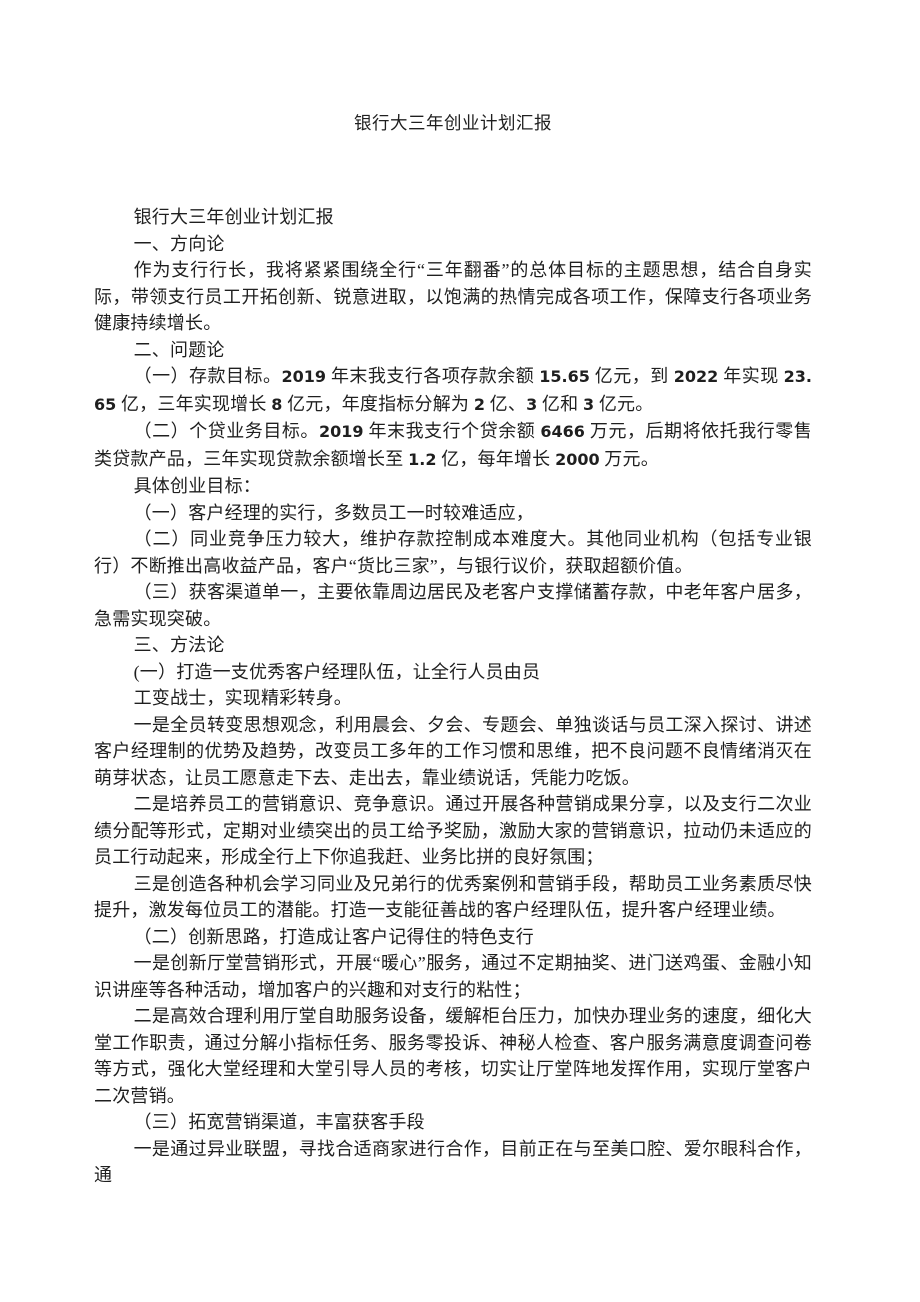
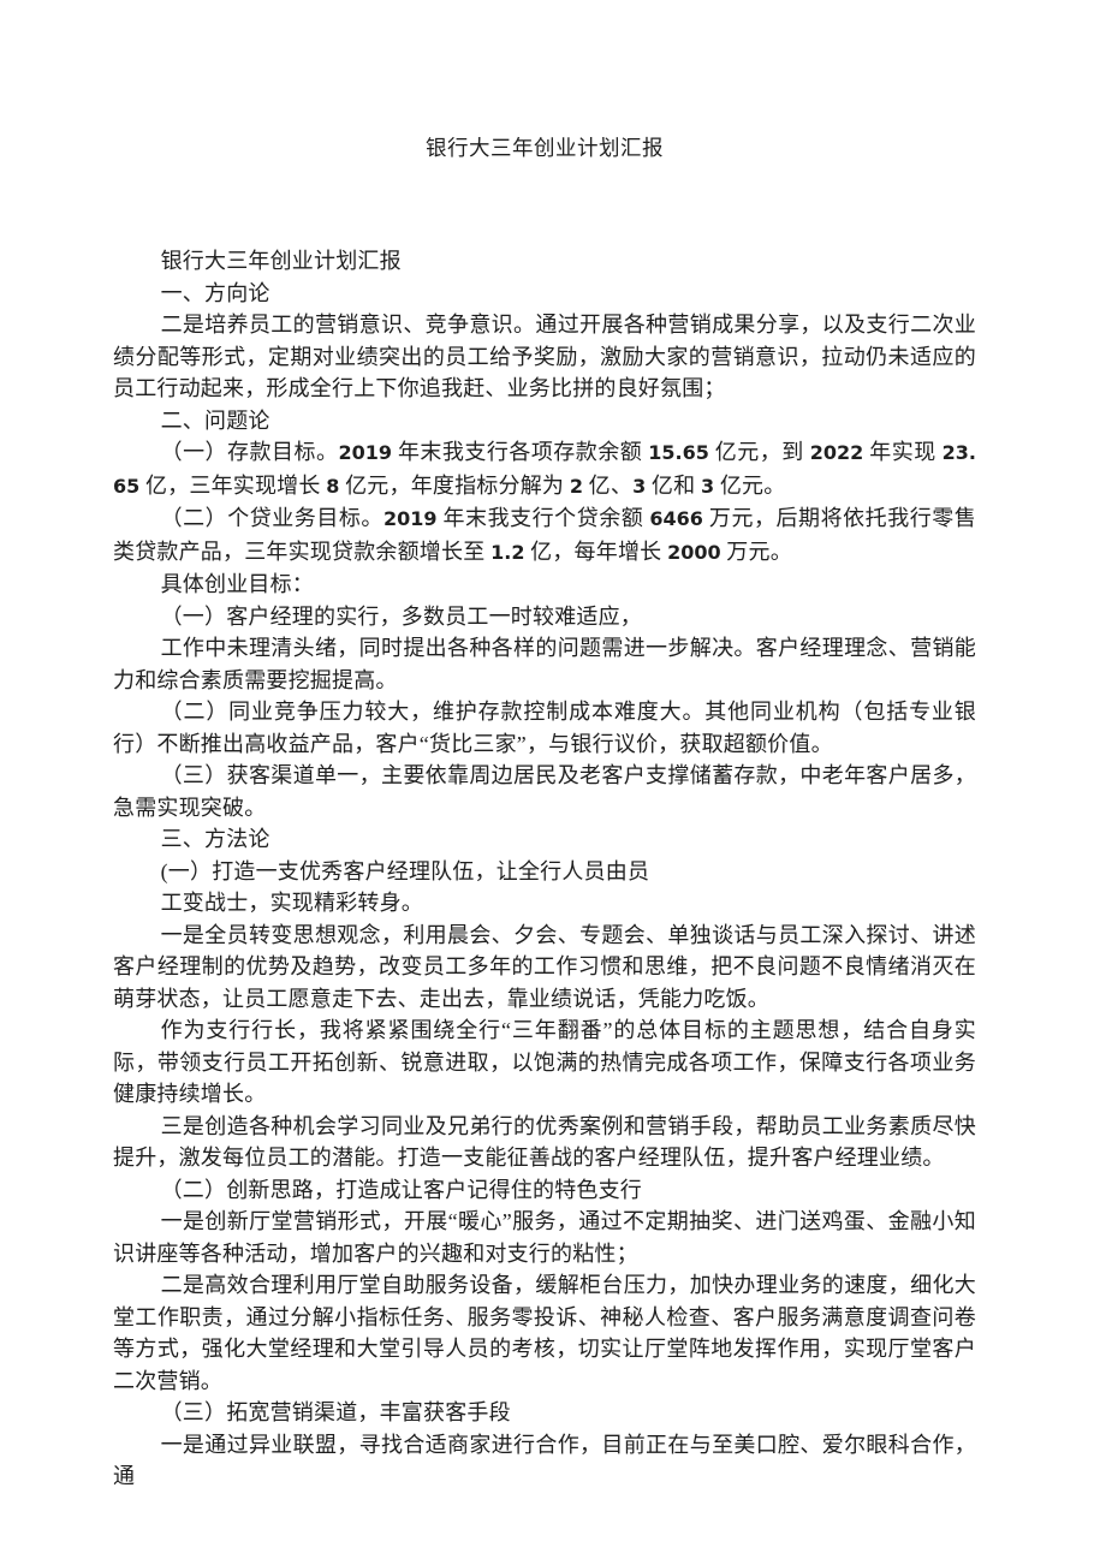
  银行大三年创业计划汇报
  银行大三年创业计划汇报
  一、方向论
- 作为支行行长，我将紧紧围绕全行“三年翻番”的总体目标的主题思想，结合自身实际，带领支行员工开拓创新、锐意进取，以饱满的热情完成各项工作，保障支行各项业务健康持续增长。
+ 二是培养员工的营销意识、竞争意识。通过开展各种营销成果分享，以及支行二次业绩分配等形式，定期对业绩突出的员工给予奖励，激励大家的营销意识，拉动仍未适应的员工行动起来，形成全行上下你追我赶、业务比拼的良好氛围；
  二、问题论
  （一）存款目标。2019 年末我支行各项存款余额 15.65 亿元，到 2022 年实现 23.65 亿，三年实现增长 8 亿元，年度指标分解为 2 亿、3 亿和 3 亿元。
  （二）个贷业务目标。2019 年末我支行个贷余额 6466 万元，后期将依托我行零售类贷款产品，三年实现贷款余额增长至 1.2 亿，每年增长 2000 万元。
  具体创业目标：
  （一）客户经理的实行，多数员工一时较难适应，
+ 工作中未理清头绪，同时提出各种各样的问题需进一步解决。客户经理理念、营销能力和综合素质需要挖掘提高。
  （二）同业竞争压力较大，维护存款控制成本难度大。其他同业机构（包括专业银行）不断推出高收益产品，客户“货比三家”，与银行议价，获取超额价值。
  （三）获客渠道单一，主要依靠周边居民及老客户支撑储蓄存款，中老年客户居多，急需实现突破。
  三、方法论
  (一）打造一支优秀客户经理队伍，让全行人员由员
  工变战士，实现精彩转身。
  一是全员转变思想观念，利用晨会、夕会、专题会、单独谈话与员工深入探讨、讲述客户经理制的优势及趋势，改变员工多年的工作习惯和思维，把不良问题不良情绪消灭在萌芽状态，让员工愿意走下去、走出去，靠业绩说话，凭能力吃饭。
- 二是培养员工的营销意识、竞争意识。通过开展各种营销成果分享，以及支行二次业绩分配等形式，定期对业绩突出的员工给予奖励，激励大家的营销意识，拉动仍未适应的员工行动起来，形成全行上下你追我赶、业务比拼的良好氛围；
+ 作为支行行长，我将紧紧围绕全行“三年翻番”的总体目标的主题思想，结合自身实际，带领支行员工开拓创新、锐意进取，以饱满的热情完成各项工作，保障支行各项业务健康持续增长。
  三是创造各种机会学习同业及兄弟行的优秀案例和营销手段，帮助员工业务素质尽快提升，激发每位员工的潜能。打造一支能征善战的客户经理队伍，提升客户经理业绩。
  （二）创新思路，打造成让客户记得住的特色支行
  一是创新厅堂营销形式，开展“暖心”服务，通过不定期抽奖、进门送鸡蛋、金融小知识讲座等各种活动，增加客户的兴趣和对支行的粘性；
  二是高效合理利用厅堂自助服务设备，缓解柜台压力，加快办理业务的速度，细化大堂工作职责，通过分解小指标任务、服务零投诉、神秘人检查、客户服务满意度调查问卷等方式，强化大堂经理和大堂引导人员的考核，切实让厅堂阵地发挥作用，实现厅堂客户二次营销。
  （三）拓宽营销渠道，丰富获客手段
  一是通过异业联盟，寻找合适商家进行合作，目前正在与至美口腔、爱尔眼科合作，通
